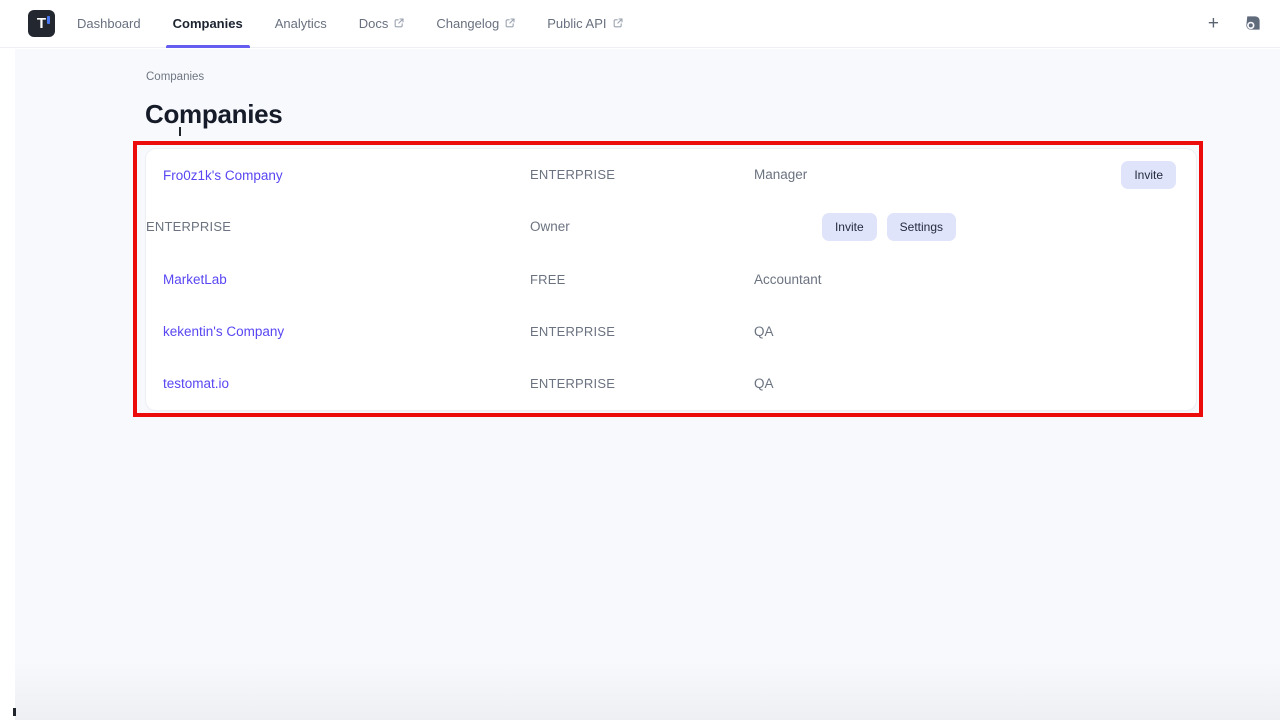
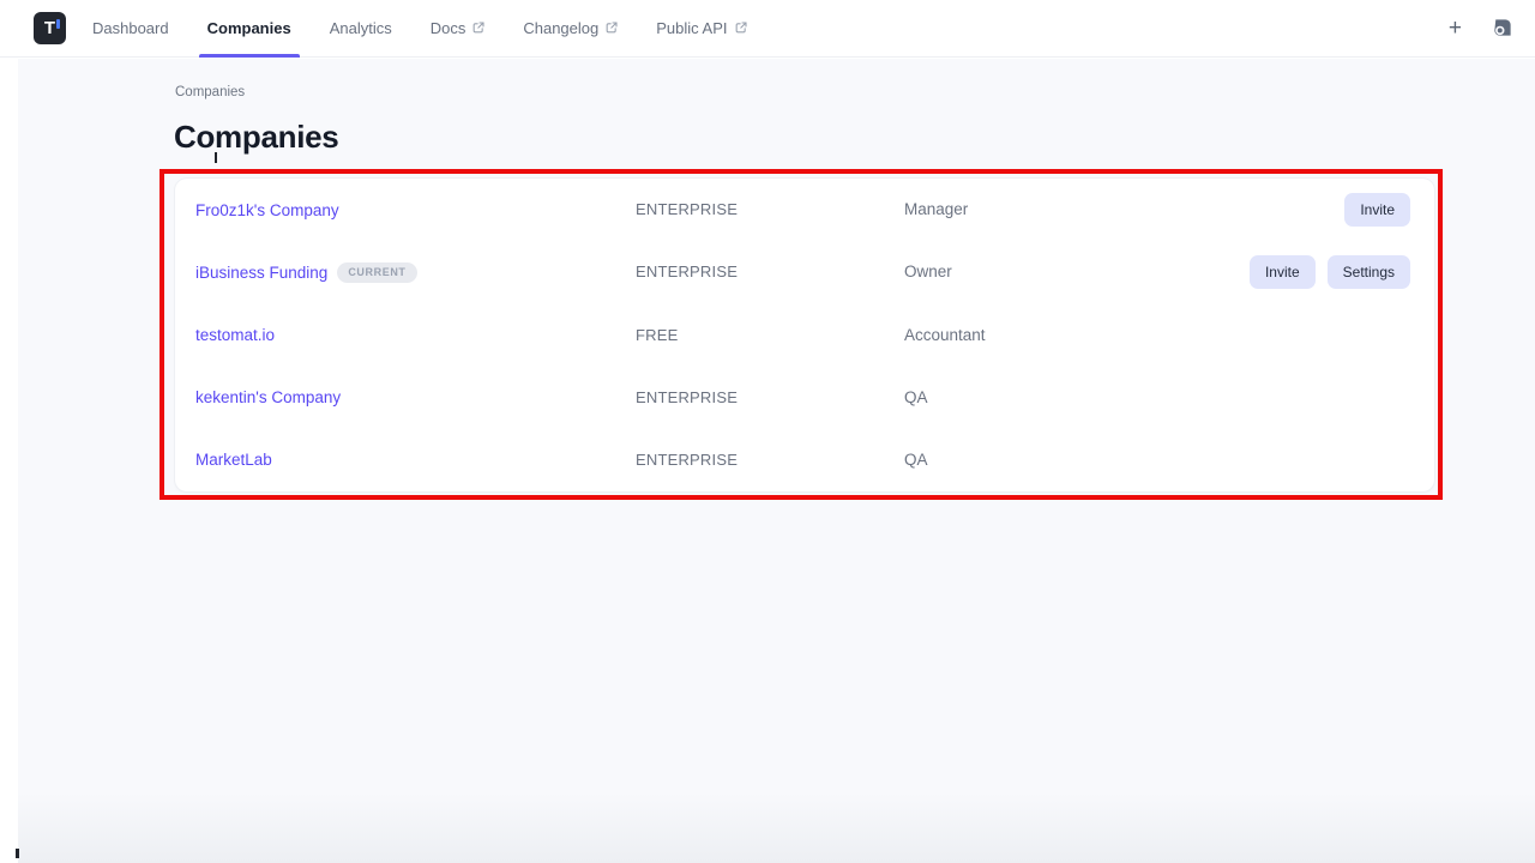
  T
  Dashboard
  Companies
  Analytics
  Docs
  Changelog
  Public API
  +
  Companies
  Companies
  Fro0z1k's Company
  ENTERPRISE
  Manager
  Invite
+ iBusiness Funding
+ CURRENT
  ENTERPRISE
  Owner
  Invite
  Settings
- MarketLab
+ testomat.io
  FREE
  Accountant
  kekentin's Company
  ENTERPRISE
  QA
- testomat.io
+ MarketLab
  ENTERPRISE
  QA
